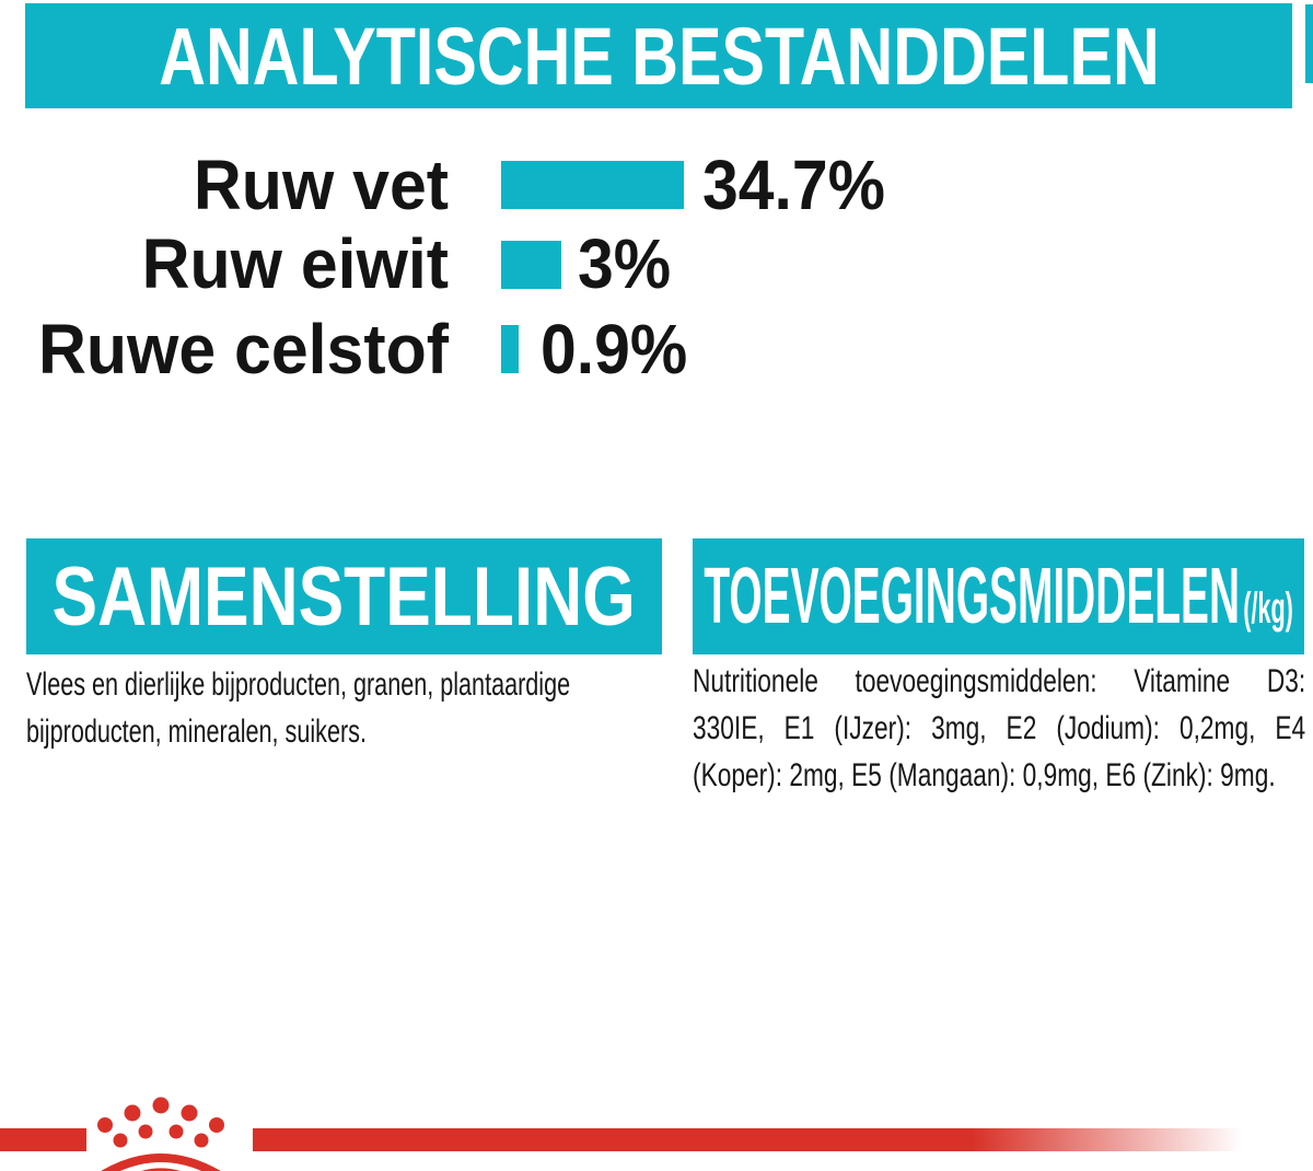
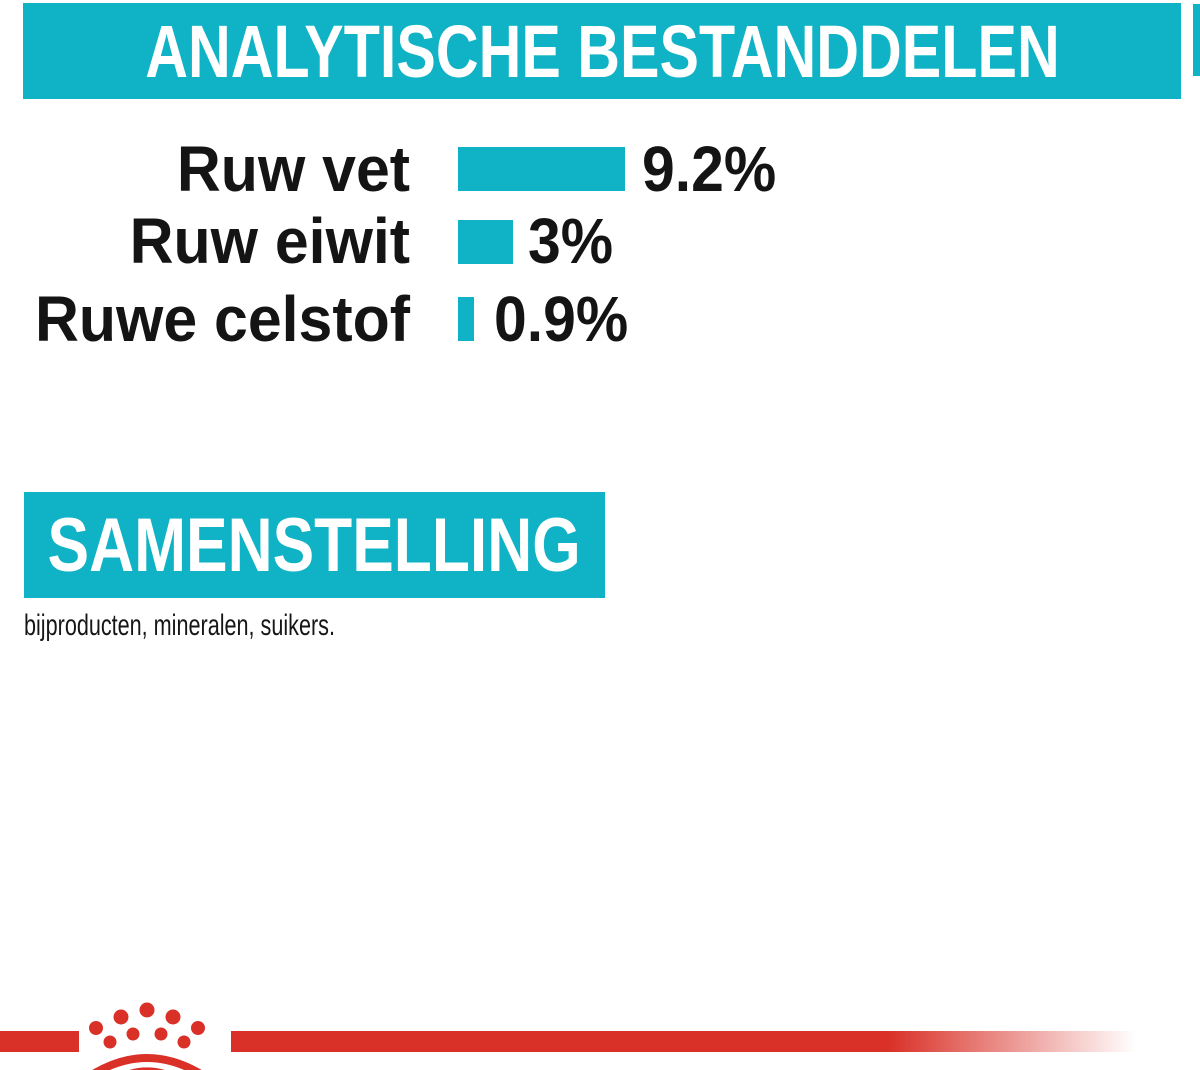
  ANALYTISCHE BESTANDDELEN
  Ruw vet
- 34.7%
+ 9.2%
  Ruw eiwit
  3%
  Ruwe celstof
  0.9%
  SAMENSTELLING
- Vlees en dierlijke bijproducten, granen, plantaardige
  bijproducten, mineralen, suikers.
- TOEVOEGINGSMIDDELEN
- (/kg)
- Nutritionele
- toevoegingsmiddelen:
- Vitamine
- D3:
- 330IE,
- E1
- (IJzer):
- 3mg,
- E2
- (Jodium):
- 0,2mg,
- E4
- (Koper): 2mg, E5 (Mangaan): 0,9mg, E6 (Zink): 9mg.
